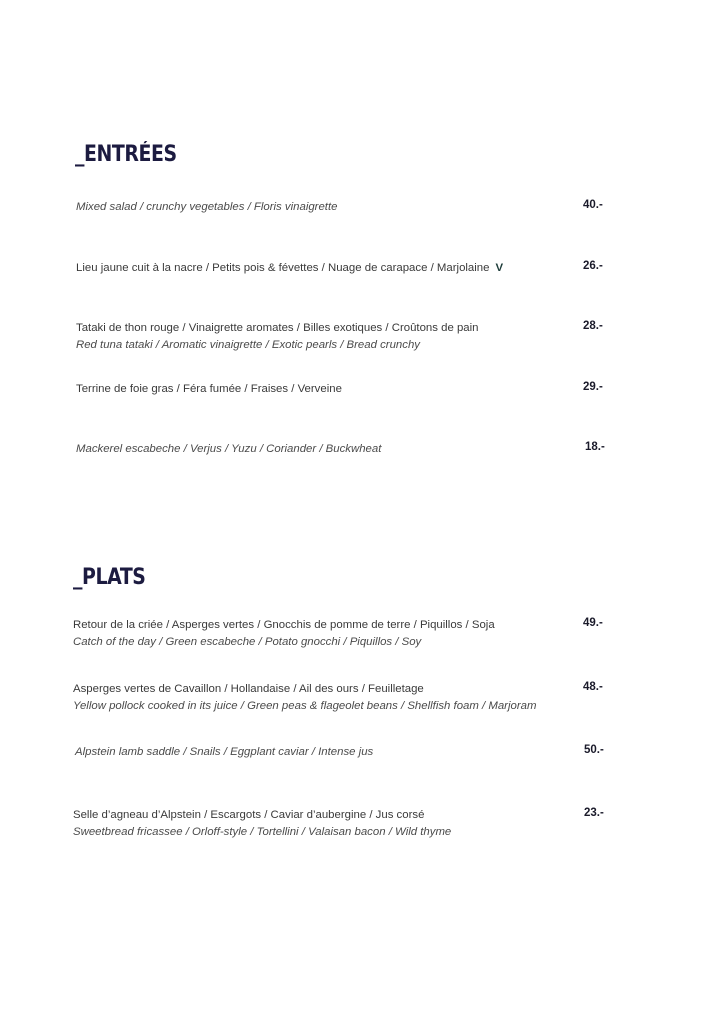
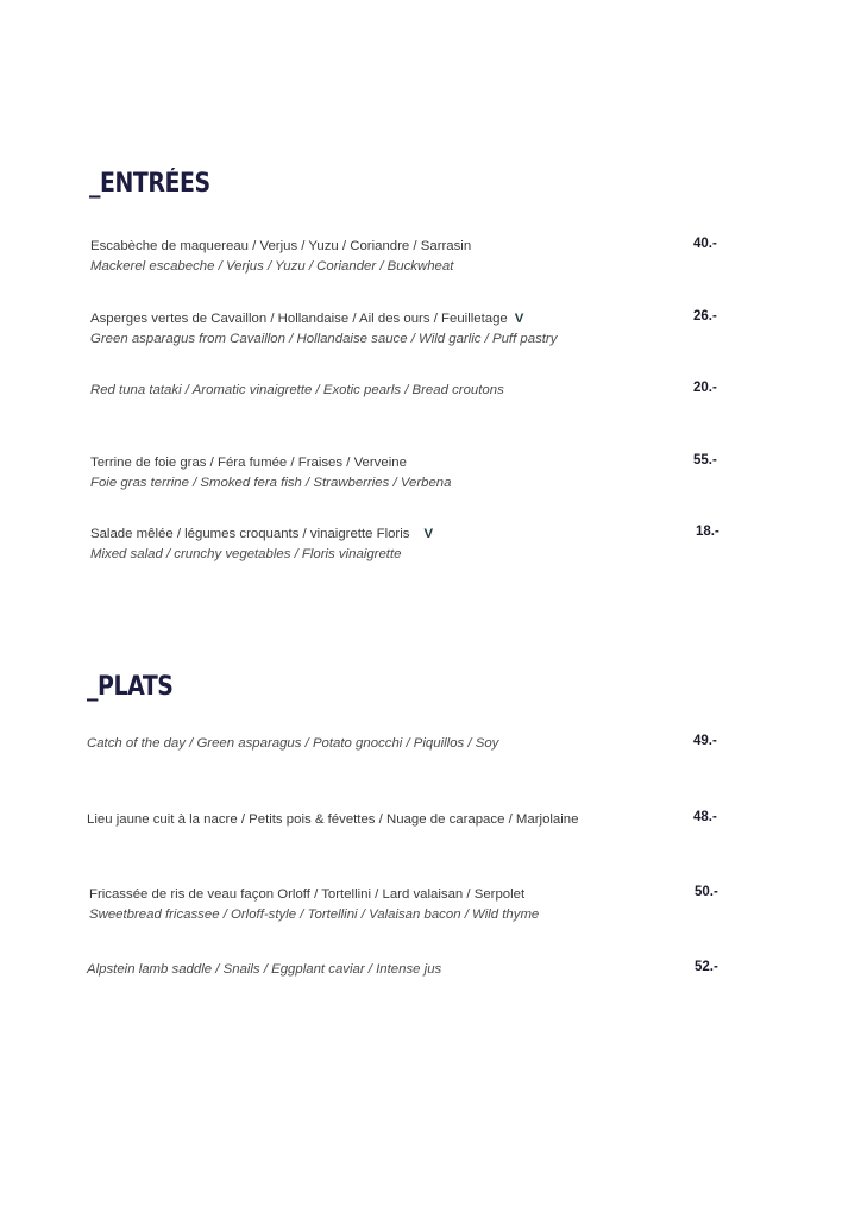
  _ENTRÉES
+ Escabèche de maquereau / Verjus / Yuzu / Coriandre / Sarrasin
- Mixed salad / crunchy vegetables / Floris vinaigrette
+ Mackerel escabeche / Verjus / Yuzu / Coriander / Buckwheat
  40.-
- Lieu jaune cuit à la nacre / Petits pois & févettes / Nuage de carapace / Marjolaine V
+ Asperges vertes de Cavaillon / Hollandaise / Ail des ours / Feuilletage V
+ Green asparagus from Cavaillon / Hollandaise sauce / Wild garlic / Puff pastry
  26.-
- Tataki de thon rouge / Vinaigrette aromates / Billes exotiques / Croûtons de pain
- Red tuna tataki / Aromatic vinaigrette / Exotic pearls / Bread crunchy
+ Red tuna tataki / Aromatic vinaigrette / Exotic pearls / Bread croutons
- 28.-
+ 20.-
  Terrine de foie gras / Féra fumée / Fraises / Verveine
+ Foie gras terrine / Smoked fera fish / Strawberries / Verbena
- 29.-
+ 55.-
+ Salade mêlée / légumes croquants / vinaigrette Floris V
- Mackerel escabeche / Verjus / Yuzu / Coriander / Buckwheat
+ Mixed salad / crunchy vegetables / Floris vinaigrette
  18.-
  _PLATS
- Retour de la criée / Asperges vertes / Gnocchis de pomme de terre / Piquillos / Soja
- Catch of the day / Green escabeche / Potato gnocchi / Piquillos / Soy
+ Catch of the day / Green asparagus / Potato gnocchi / Piquillos / Soy
  49.-
- Asperges vertes de Cavaillon / Hollandaise / Ail des ours / Feuilletage
+ Lieu jaune cuit à la nacre / Petits pois & févettes / Nuage de carapace / Marjolaine
- Yellow pollock cooked in its juice / Green peas & flageolet beans / Shellfish foam / Marjoram
  48.-
+ Fricassée de ris de veau façon Orloff / Tortellini / Lard valaisan / Serpolet
- Alpstein lamb saddle / Snails / Eggplant caviar / Intense jus
+ Sweetbread fricassee / Orloff-style / Tortellini / Valaisan bacon / Wild thyme
  50.-
- Selle d’agneau d’Alpstein / Escargots / Caviar d’aubergine / Jus corsé
- Sweetbread fricassee / Orloff-style / Tortellini / Valaisan bacon / Wild thyme
+ Alpstein lamb saddle / Snails / Eggplant caviar / Intense jus
- 23.-
+ 52.-
